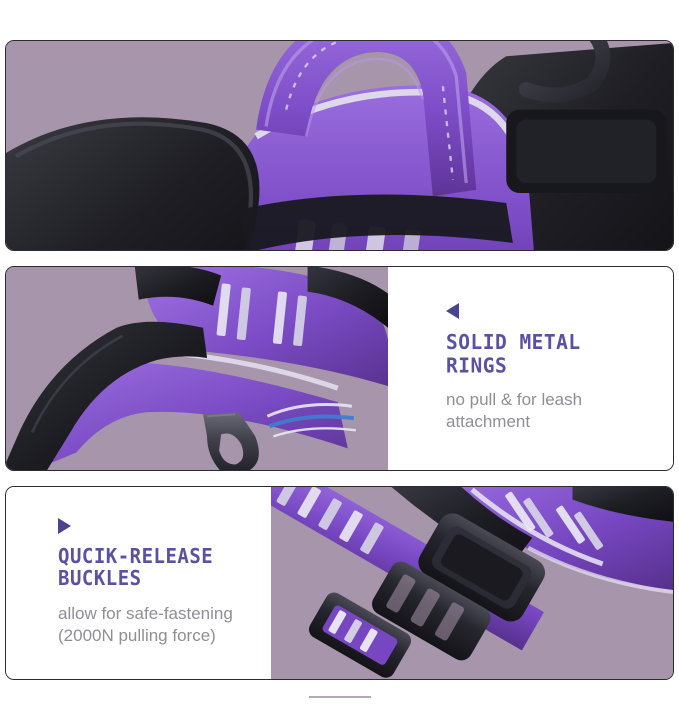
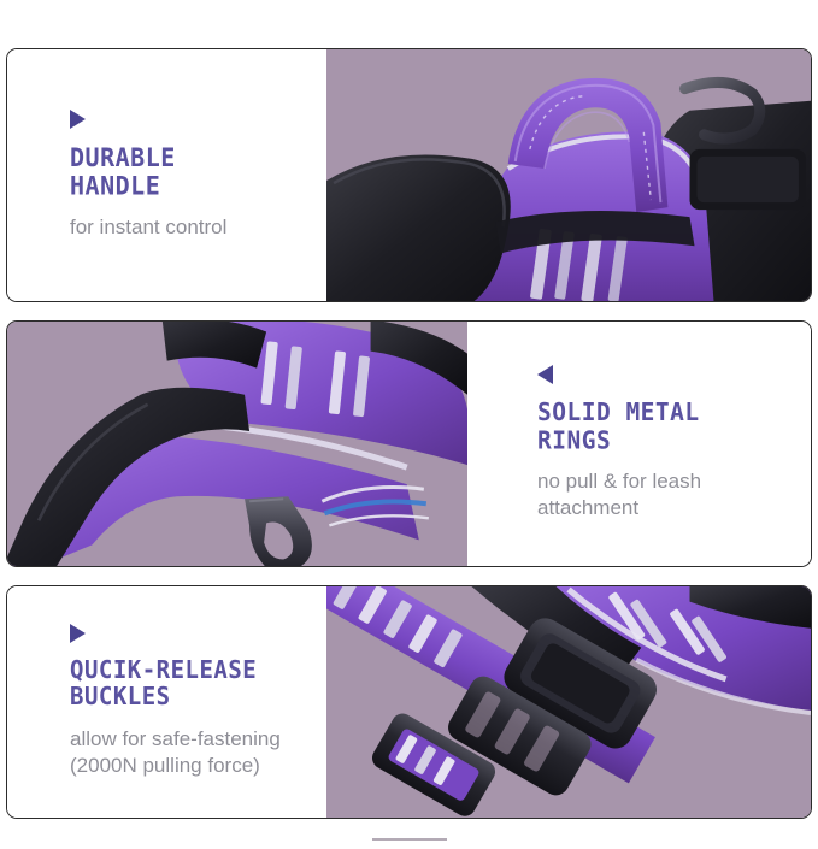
+ DURABLE
+ HANDLE
+ for instant control
  SOLID METAL
  RINGS
  no pull & for leash
  attachment
  QUCIK-RELEASE
  BUCKLES
  allow for safe-fastening
  (2000N pulling force)
